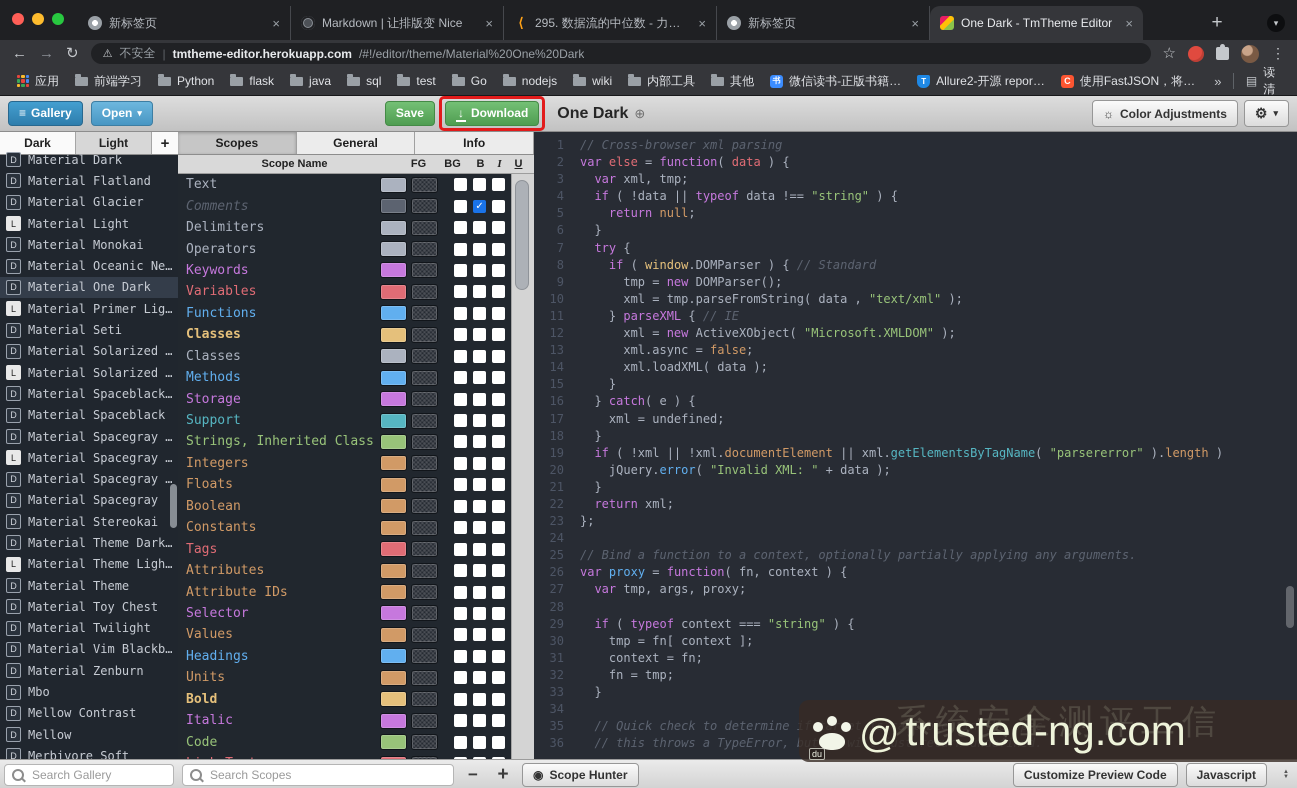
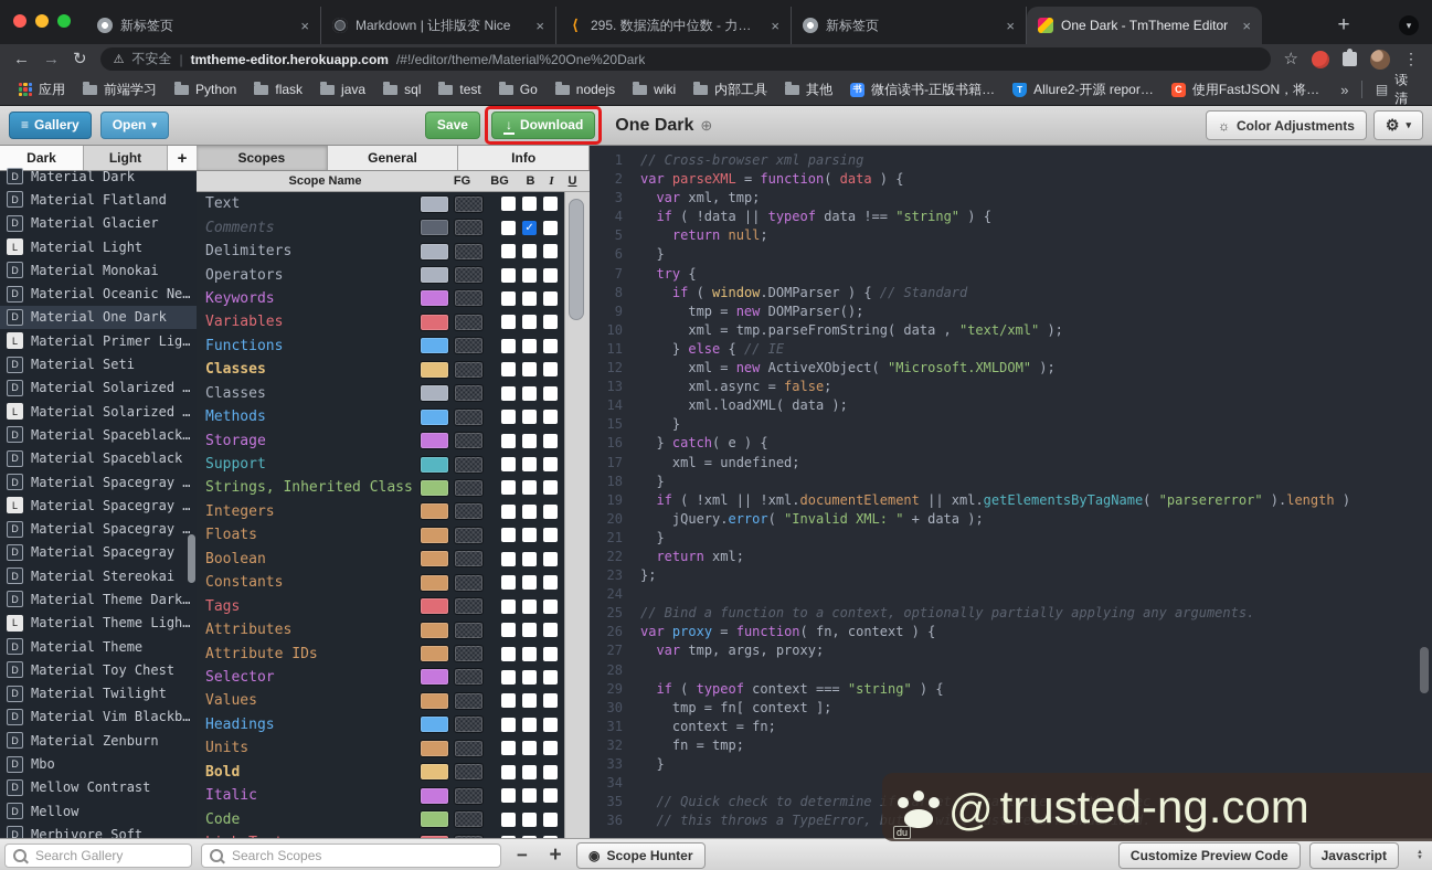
  新标签页
  ×
  Markdown | 让排版变 Nice
  ×
  ⟨
  295. 数据流的中位数 - 力扣（
  ×
  新标签页
  ×
  One Dark - TmTheme Editor
  ×
  +
  ▾
  ←
  →
  ↻
  ⚠
  不安全
  |
  tmtheme-editor.herokuapp.com
  /#!/editor/theme/Material%20One%20Dark
  ☆
  ⋮
  应用
  前端学习
  Python
  flask
  java
  sql
  test
  Go
  nodejs
  wiki
  内部工具
  其他
  书
  微信读书-正版书籍…
  T
  Allure2-开源 repor…
  C
  使用FastJSON，将…
  »
  ▤
  ≡
  Gallery
  Open
  ▾
  Save
  ↓
  Download
  One Dark
  ⊕
  ☼
  Color Adjustments
  ⚙
  ▾
  Dark
  Light
  +
  D
  Material Dark
  D
  Material Flatland
  D
  Material Glacier
  L
  Material Light
  D
  Material Monokai
  D
  Material Oceanic Ne…
  D
  Material One Dark
  L
  Material Primer Lig…
  D
  Material Seti
  D
  Material Solarized …
  L
  Material Solarized …
  D
  Material Spaceblack…
  D
  Material Spaceblack
  D
  Material Spacegray …
  L
  Material Spacegray …
  D
  Material Spacegray …
  D
  Material Spacegray
  D
  Material Stereokai
  D
  Material Theme Dark…
  L
  Material Theme Ligh…
  D
  Material Theme
  D
  Material Toy Chest
  D
  Material Twilight
  D
  Material Vim Blackb…
  D
  Material Zenburn
  D
  Mbo
  D
  Mellow Contrast
  D
  Mellow
  D
  Merbivore Soft
  Scopes
  General
  Info
  Scope Name
  FG
  BG
  B
  I
  U
  Text
  Comments
  ✓
  Delimiters
  Operators
  Keywords
  Variables
  Functions
  Classes
  Classes
  Methods
  Storage
  Support
  Strings, Inherited Class
  Integers
  Floats
  Boolean
  Constants
  Tags
  Attributes
  Attribute IDs
  Selector
  Values
  Headings
  Units
  Bold
  Italic
  Code
  1
  // Cross-browser xml parsing
  2
- var else = function( data ) {
+ var parseXML = function( data ) {
  3
  var xml, tmp;
  4
  if ( !data || typeof data !== "string" ) {
  5
  return null;
  6
  }
  7
  try {
  8
  if ( window.DOMParser ) { // Standard
  9
  tmp = new DOMParser();
  10
  xml = tmp.parseFromString( data , "text/xml" );
  11
- } parseXML { // IE
+ } else { // IE
  12
  xml = new ActiveXObject( "Microsoft.XMLDOM" );
  13
  xml.async = false;
  14
  xml.loadXML( data );
  15
  }
  16
  } catch( e ) {
  17
  xml = undefined;
  18
  }
  19
  if ( !xml || !xml.documentElement || xml.getElementsByTagName( "parsererror" ).length )
  20
  jQuery.error( "Invalid XML: " + data );
  21
  }
  22
  return xml;
  23
  };
  24
  25
  // Bind a function to a context, optionally partially applying any arguments.
  26
  var proxy = function( fn, context ) {
  27
  var tmp, args, proxy;
  28
  29
  if ( typeof context === "string" ) {
  30
  tmp = fn[ context ];
  31
  context = fn;
  32
  fn = tmp;
  33
  }
  34
  35
  // Quick check to determine ifart is callable, in the spec
  36
  // this throws a TypeError, but will just return undefined.
  Search Gallery
  Search Scopes
  −
  +
  ◉
  Scope Hunter
  Customize Preview Code
  Javascript
- 系统安全测评工信
  du
  @
  trusted-ng.com
